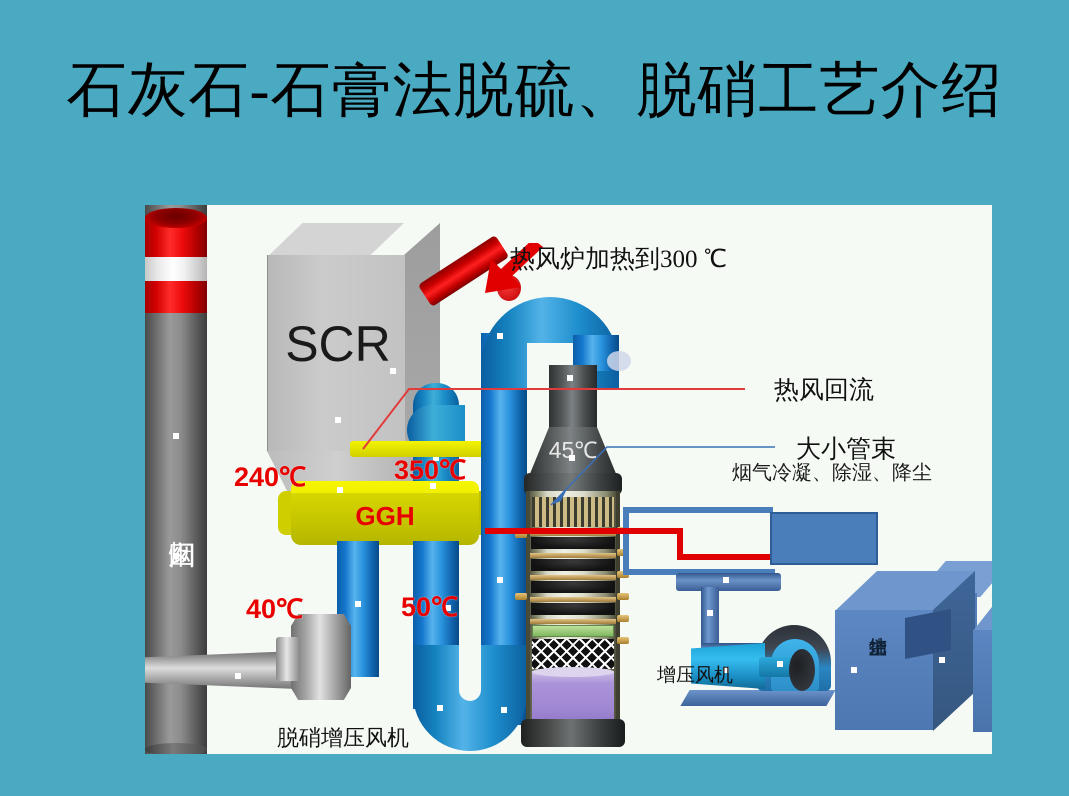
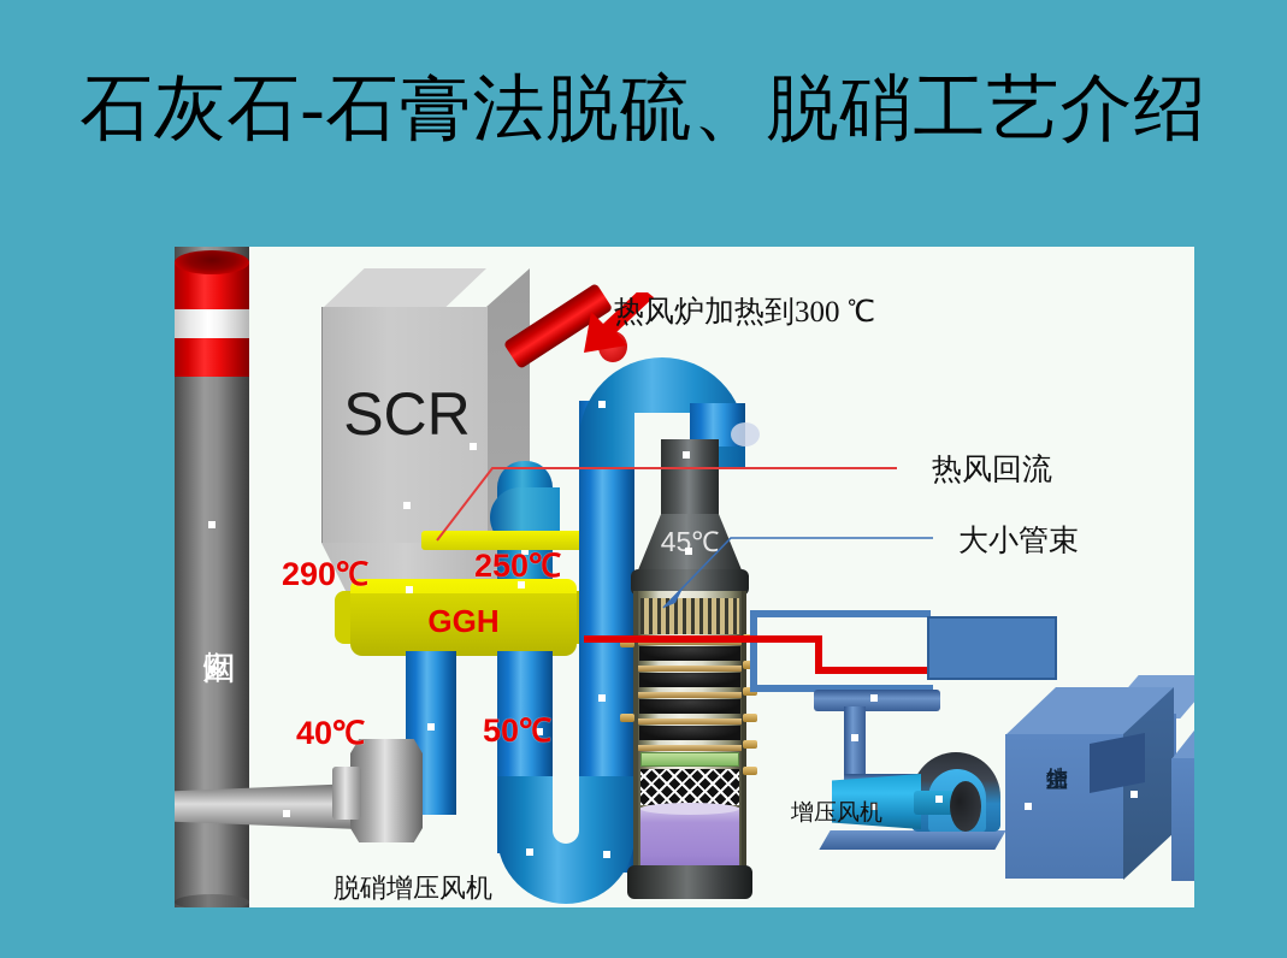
  石灰石-石膏法脱硫、脱硝工艺介绍
  SCR
  GGH
  脱硝增压风机
  45℃
  增压风机
- 240℃
+ 290℃
- 350℃
+ 250℃
  40℃
  50℃
  热风炉加热到300 ℃
  热风回流
  大小管束
- 烟气冷凝、除湿、降尘
